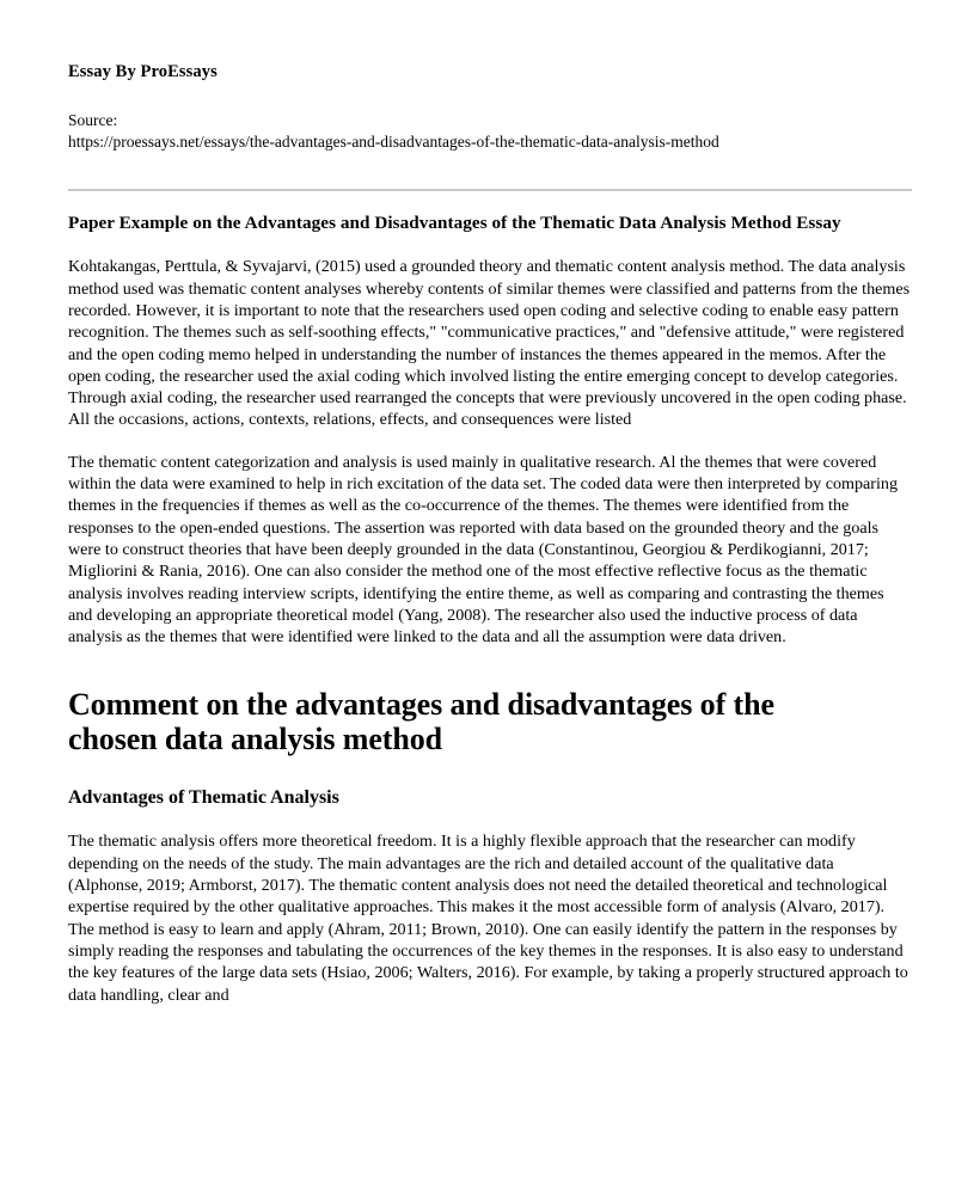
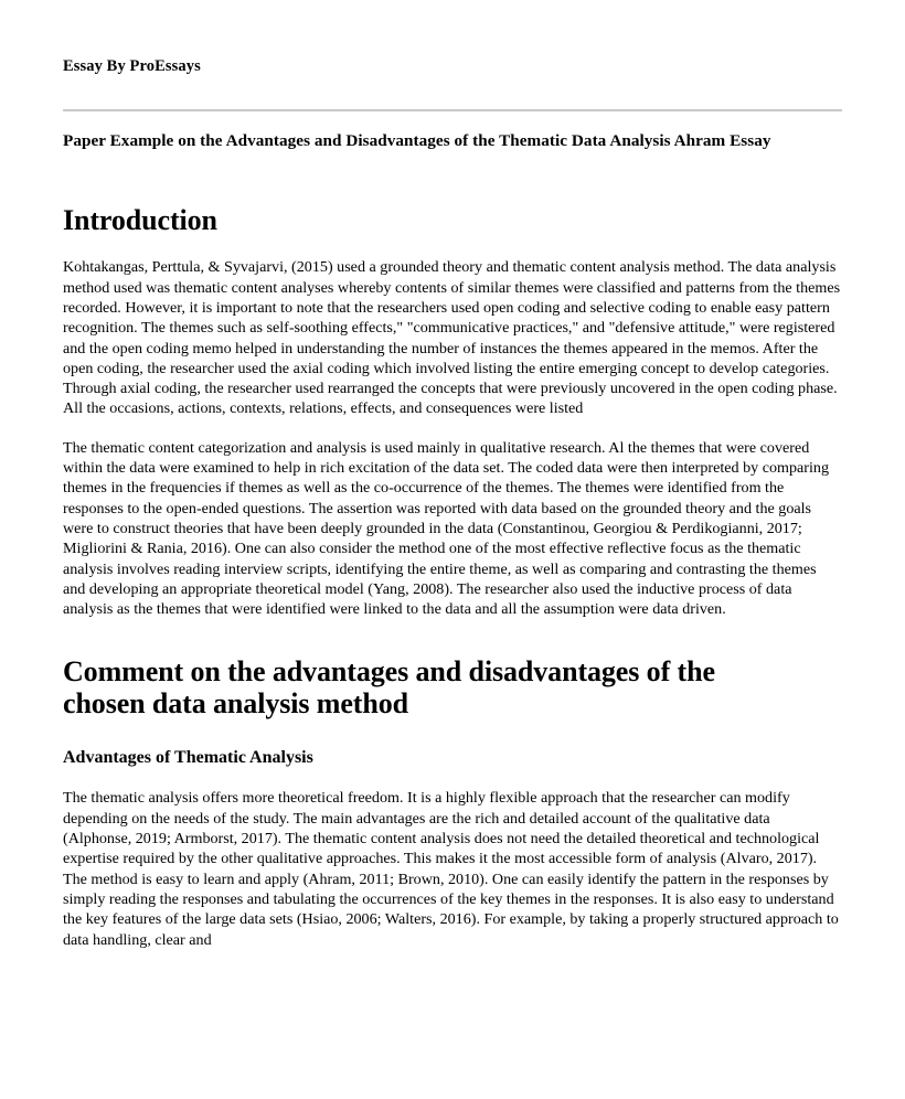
  Essay By ProEssays
- Source:
- https://proessays.net/essays/the-advantages-and-disadvantages-of-the-thematic-data-analysis-method
- Paper Example on the Advantages and Disadvantages of the Thematic Data Analysis Method Essay
+ Paper Example on the Advantages and Disadvantages of the Thematic Data Analysis Ahram Essay
+ Introduction
  Kohtakangas, Perttula, & Syvajarvi, (2015) used a grounded theory and thematic content analysis method. The data analysis method used was thematic content analyses whereby contents of similar themes were classified and patterns from the themes recorded. However, it is important to note that the researchers used open coding and selective coding to enable easy pattern recognition. The themes such as self-soothing effects," "communicative practices," and "defensive attitude," were registered and the open coding memo helped in understanding the number of instances the themes appeared in the memos. After the open coding, the researcher used the axial coding which involved listing the entire emerging concept to develop categories. Through axial coding, the researcher used rearranged the concepts that were previously uncovered in the open coding phase. All the occasions, actions, contexts, relations, effects, and consequences were listed
  The thematic content categorization and analysis is used mainly in qualitative research. Al the themes that were covered within the data were examined to help in rich excitation of the data set. The coded data were then interpreted by comparing themes in the frequencies if themes as well as the co-occurrence of the themes. The themes were identified from the responses to the open-ended questions. The assertion was reported with data based on the grounded theory and the goals were to construct theories that have been deeply grounded in the data (Constantinou, Georgiou & Perdikogianni, 2017; Migliorini & Rania, 2016). One can also consider the method one of the most effective reflective focus as the thematic analysis involves reading interview scripts, identifying the entire theme, as well as comparing and contrasting the themes and developing an appropriate theoretical model (Yang, 2008). The researcher also used the inductive process of data analysis as the themes that were identified were linked to the data and all the assumption were data driven.
  Comment on the advantages and disadvantages of the chosen data analysis method
  Advantages of Thematic Analysis
  The thematic analysis offers more theoretical freedom. It is a highly flexible approach that the researcher can modify depending on the needs of the study. The main advantages are the rich and detailed account of the qualitative data (Alphonse, 2019; Armborst, 2017). The thematic content analysis does not need the detailed theoretical and technological expertise required by the other qualitative approaches. This makes it the most accessible form of analysis (Alvaro, 2017). The method is easy to learn and apply (Ahram, 2011; Brown, 2010). One can easily identify the pattern in the responses by simply reading the responses and tabulating the occurrences of the key themes in the responses. It is also easy to understand the key features of the large data sets (Hsiao, 2006; Walters, 2016). For example, by taking a properly structured approach to data handling, clear and
